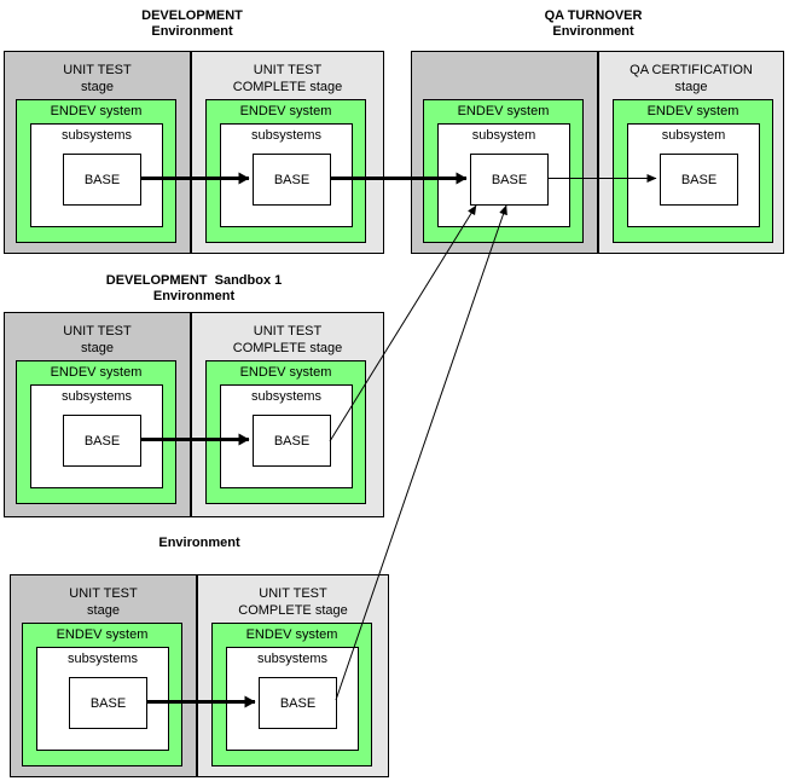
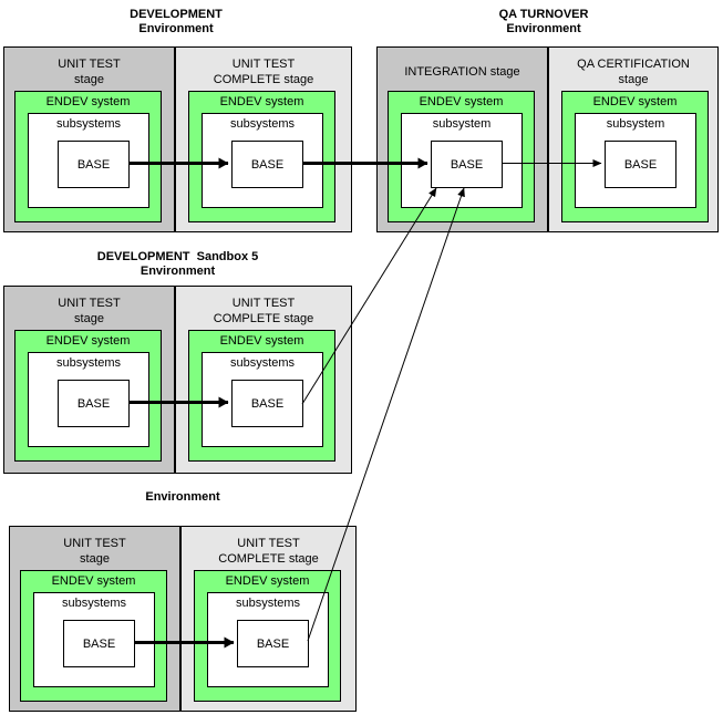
  DEVELOPMENT
  Environment
  QA TURNOVER
  Environment
- DEVELOPMENT Sandbox 1
+ DEVELOPMENT Sandbox 5
  Environment
  Environment
  UNIT TEST
  stage
  ENDEV system
  subsystems
  BASE
  UNIT TEST
  COMPLETE stage
  ENDEV system
  subsystems
  BASE
+ INTEGRATION stage
  ENDEV system
  subsystem
  BASE
  QA CERTIFICATION
  stage
  ENDEV system
  subsystem
  BASE
  UNIT TEST
  stage
  ENDEV system
  subsystems
  BASE
  UNIT TEST
  COMPLETE stage
  ENDEV system
  subsystems
  BASE
  UNIT TEST
  stage
  ENDEV system
  subsystems
  BASE
  UNIT TEST
  COMPLETE stage
  ENDEV system
  subsystems
  BASE
